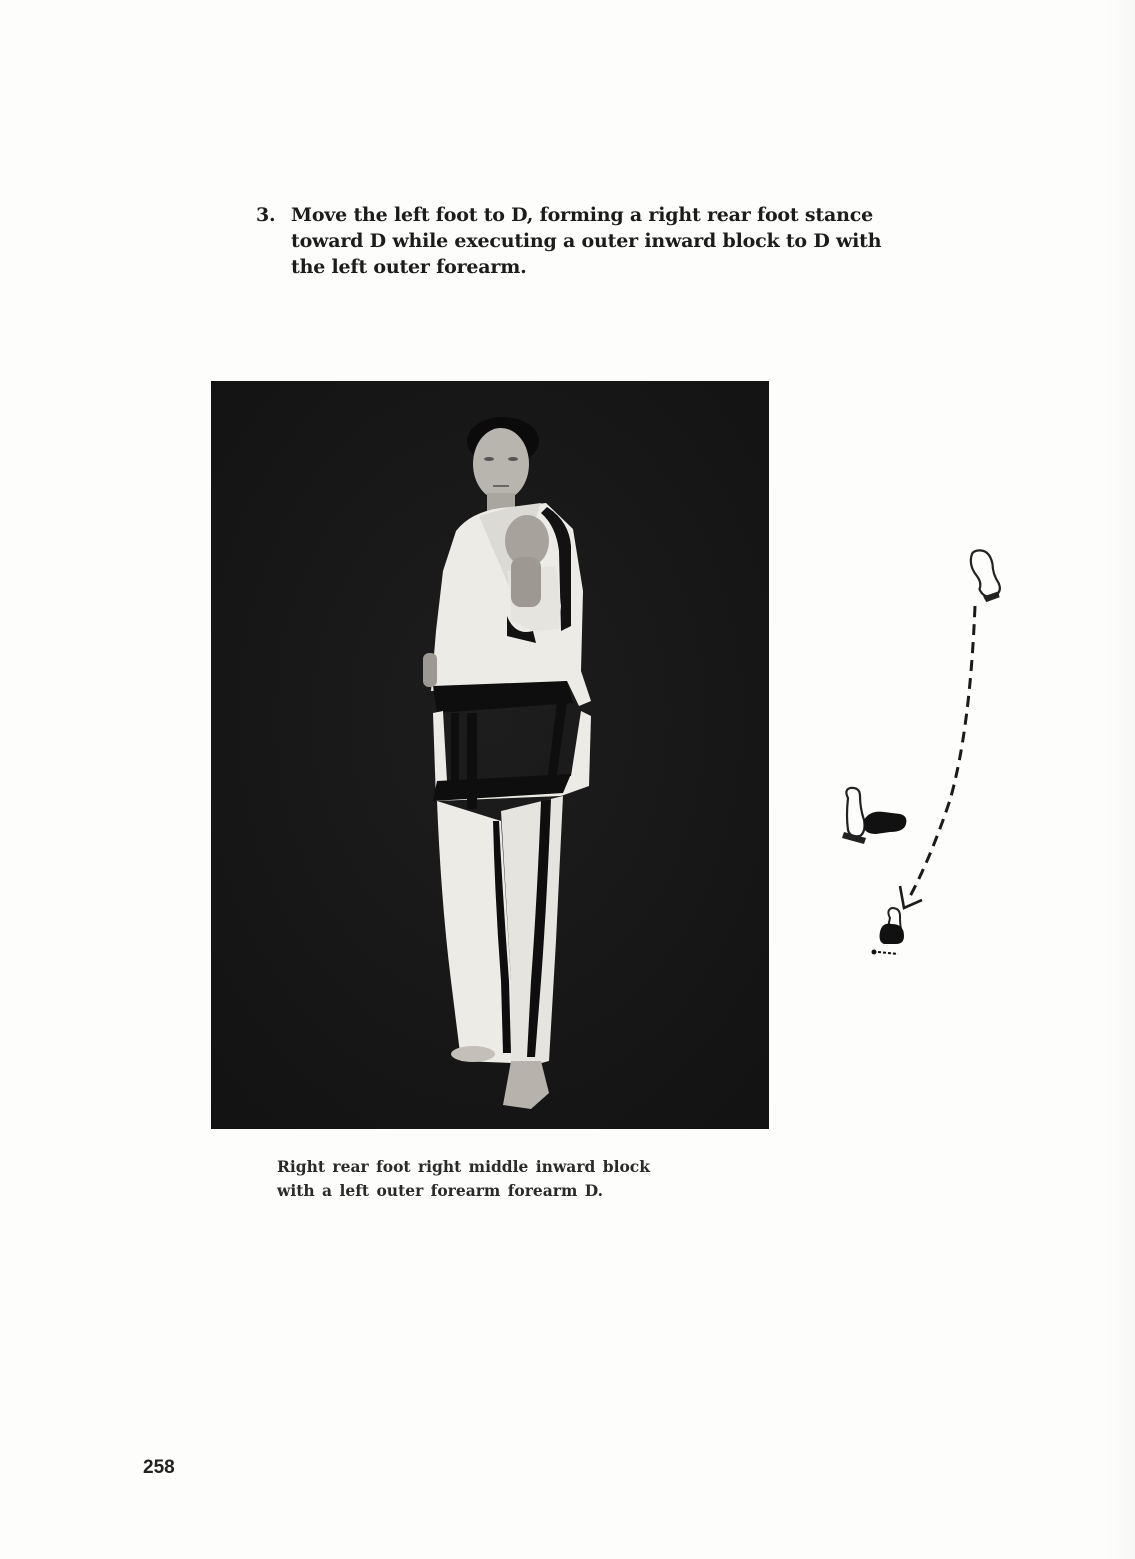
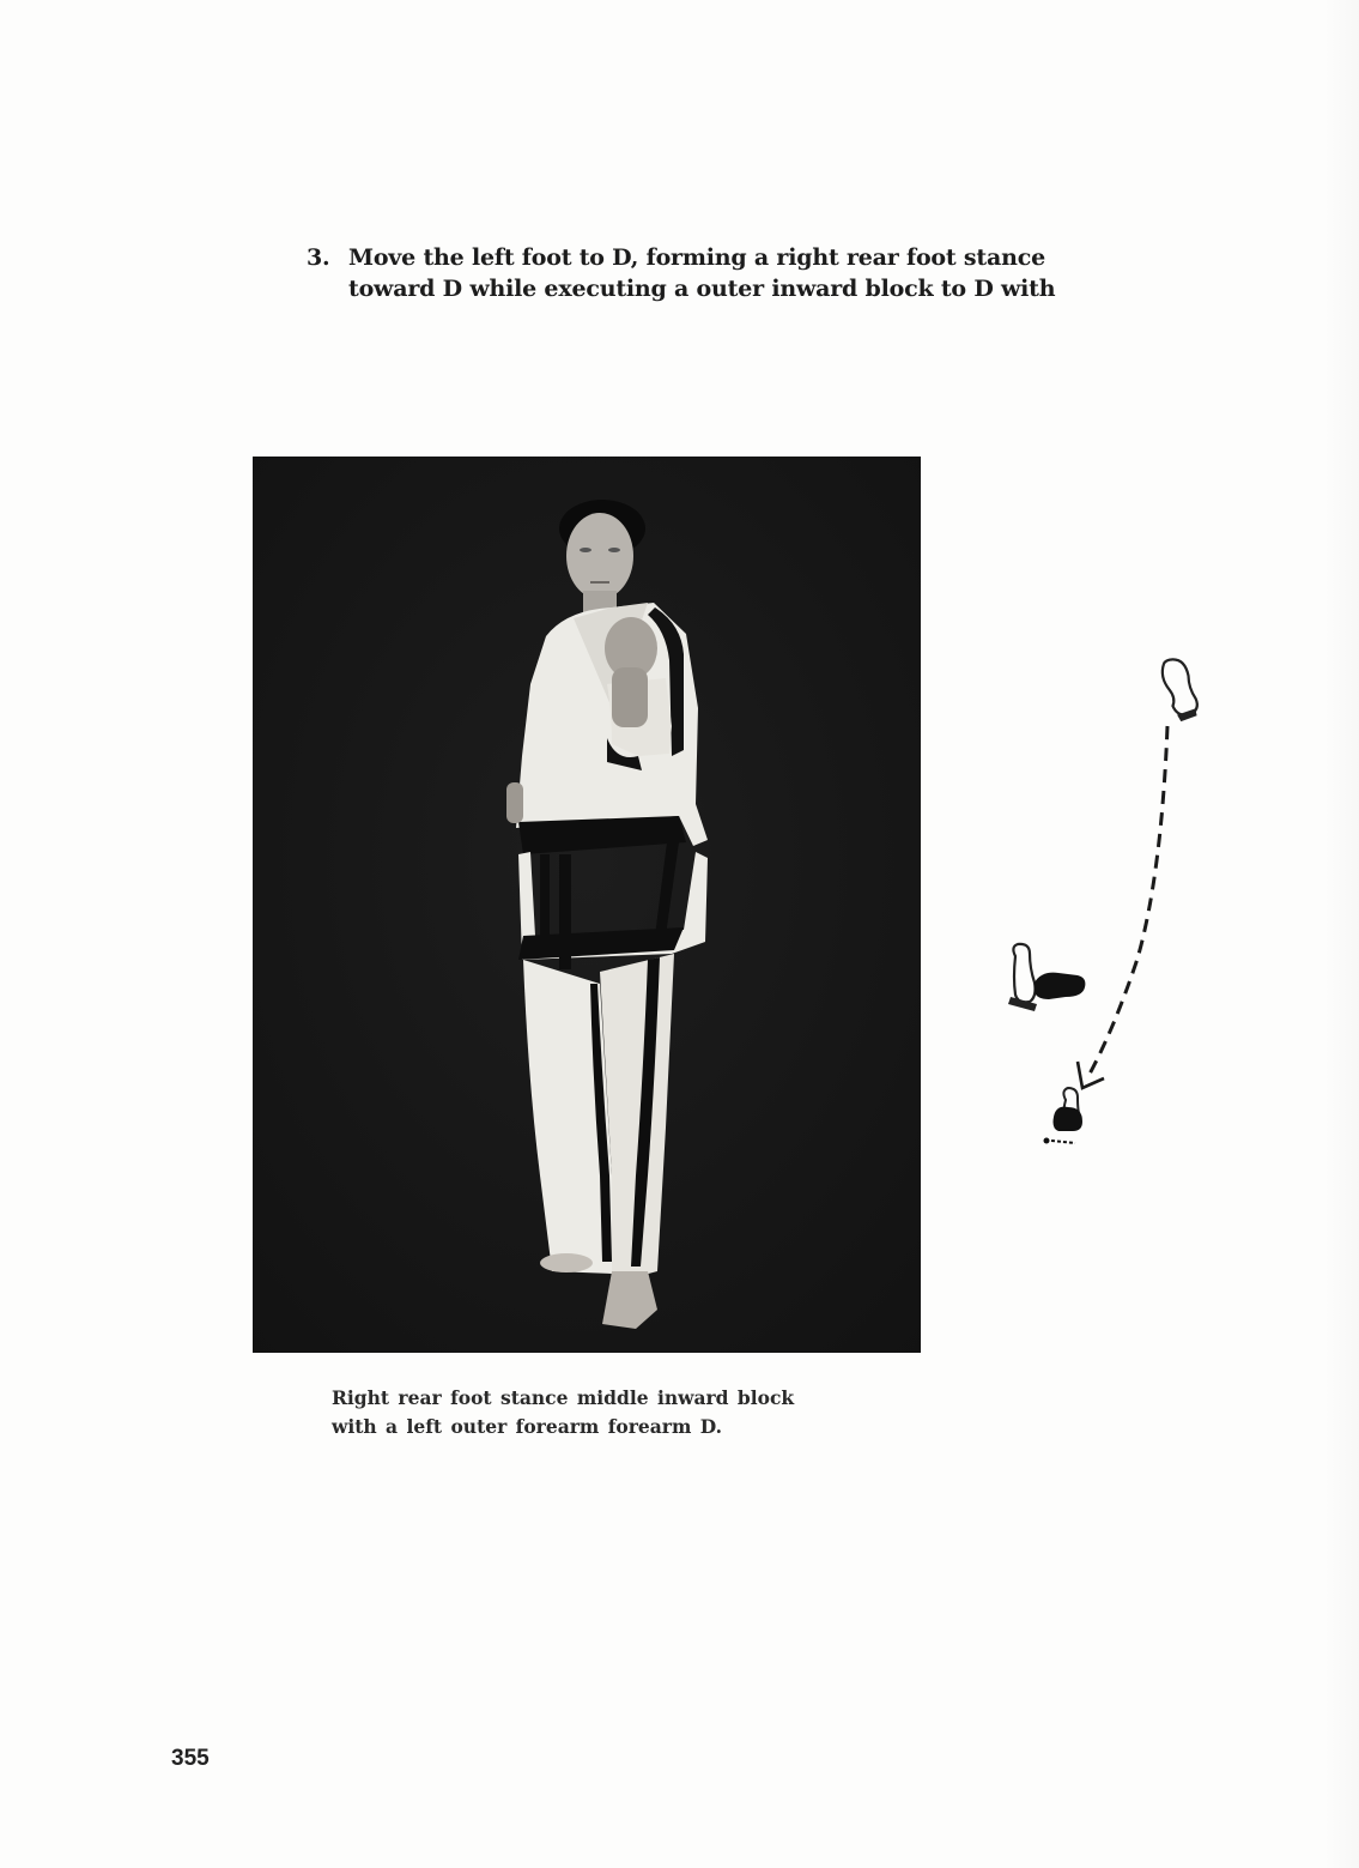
  3.
  Move the left foot to D, forming a right rear foot stance
  toward D while executing a outer inward block to D with
- the left outer forearm.
- Right rear foot right middle inward block
+ Right rear foot stance middle inward block
  with a left outer forearm forearm D.
- 258
+ 355
